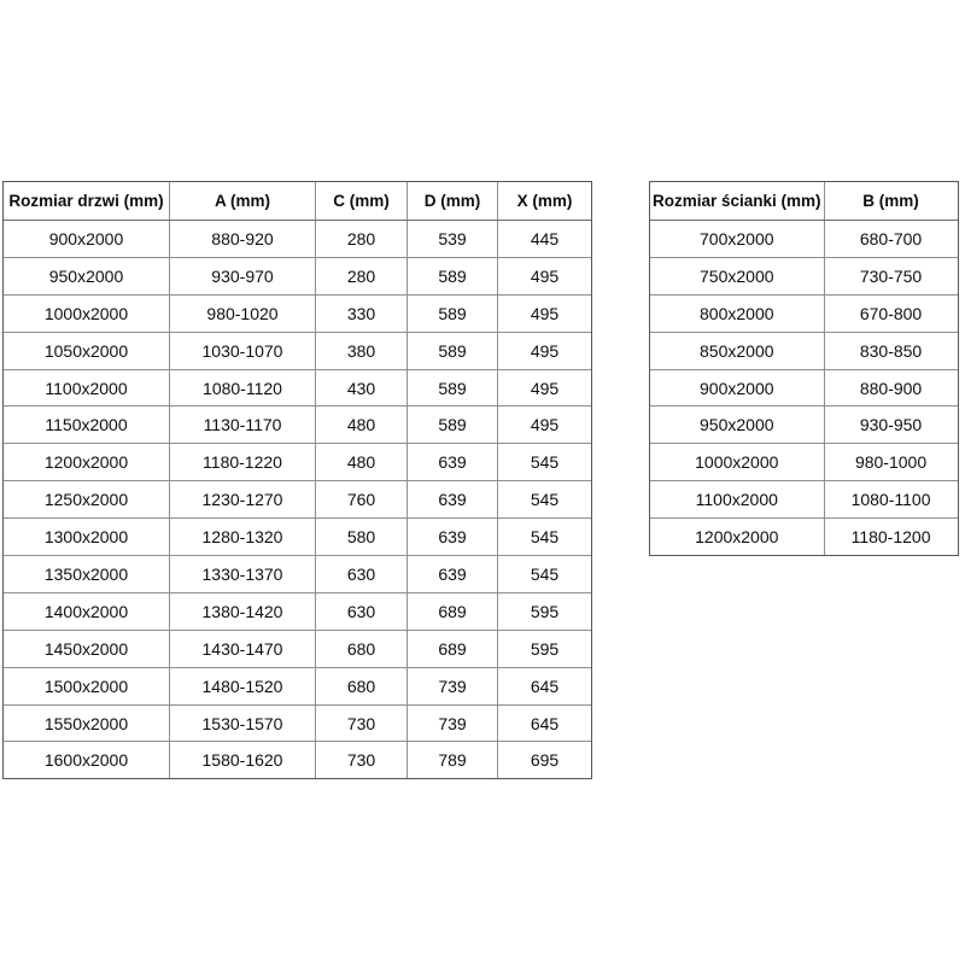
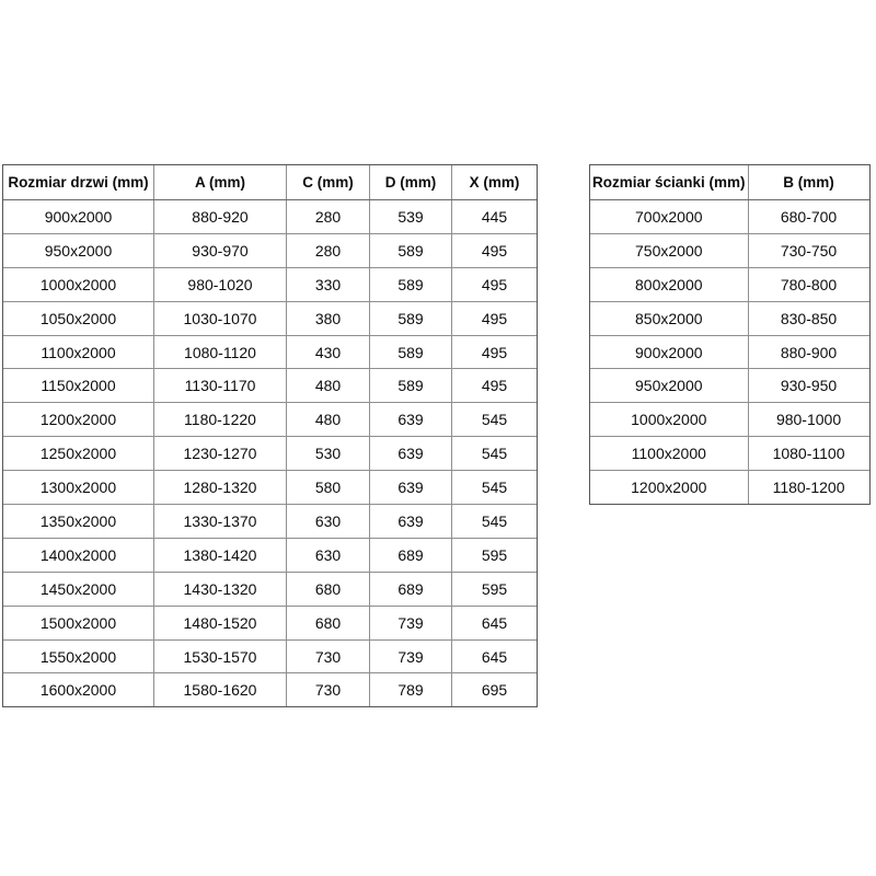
  Rozmiar drzwi (mm)	A (mm)	C (mm)	D (mm)	X (mm)
  900x2000	880-920	280	539	445
  950x2000	930-970	280	589	495
  1000x2000	980-1020	330	589	495
  1050x2000	1030-1070	380	589	495
  1100x2000	1080-1120	430	589	495
  1150x2000	1130-1170	480	589	495
  1200x2000	1180-1220	480	639	545
- 1250x2000	1230-1270	760	639	545
+ 1250x2000	1230-1270	530	639	545
  1300x2000	1280-1320	580	639	545
  1350x2000	1330-1370	630	639	545
  1400x2000	1380-1420	630	689	595
- 1450x2000	1430-1470	680	689	595
+ 1450x2000	1430-1320	680	689	595
  1500x2000	1480-1520	680	739	645
  1550x2000	1530-1570	730	739	645
  1600x2000	1580-1620	730	789	695
  Rozmiar ścianki (mm)	B (mm)
  700x2000	680-700
  750x2000	730-750
- 800x2000	670-800
+ 800x2000	780-800
  850x2000	830-850
  900x2000	880-900
  950x2000	930-950
  1000x2000	980-1000
  1100x2000	1080-1100
  1200x2000	1180-1200
